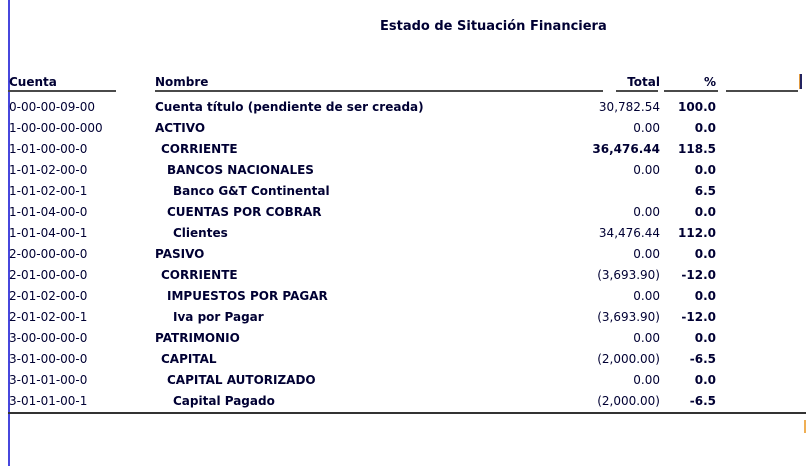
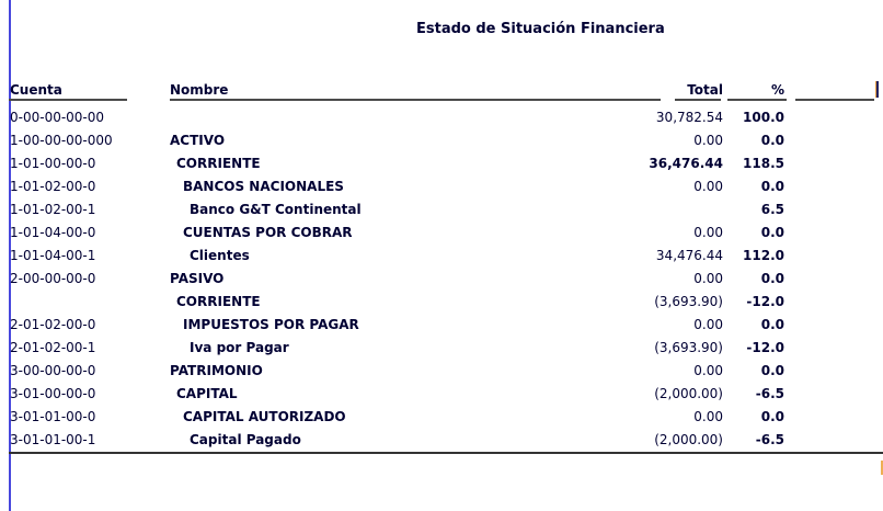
  Estado de Situación Financiera
  Cuenta
  Nombre
  Total
  %
- 0-00-00-09-00
+ 0-00-00-00-00
- Cuenta título (pendiente de ser creada)
  30,782.54
  100.0
  1-00-00-00-000
  ACTIVO
  0.00
  0.0
  1-01-00-00-0
  CORRIENTE
  36,476.44
  118.5
  1-01-02-00-0
  BANCOS NACIONALES
  0.00
  0.0
  1-01-02-00-1
  Banco G&T Continental
  6.5
  1-01-04-00-0
  CUENTAS POR COBRAR
  0.00
  0.0
  1-01-04-00-1
  Clientes
  34,476.44
  112.0
  2-00-00-00-0
  PASIVO
  0.00
  0.0
- 2-01-00-00-0
  CORRIENTE
  (3,693.90)
  -12.0
  2-01-02-00-0
  IMPUESTOS POR PAGAR
  0.00
  0.0
  2-01-02-00-1
  Iva por Pagar
  (3,693.90)
  -12.0
  3-00-00-00-0
  PATRIMONIO
  0.00
  0.0
  3-01-00-00-0
  CAPITAL
  (2,000.00)
  -6.5
  3-01-01-00-0
  CAPITAL AUTORIZADO
  0.00
  0.0
  3-01-01-00-1
  Capital Pagado
  (2,000.00)
  -6.5
